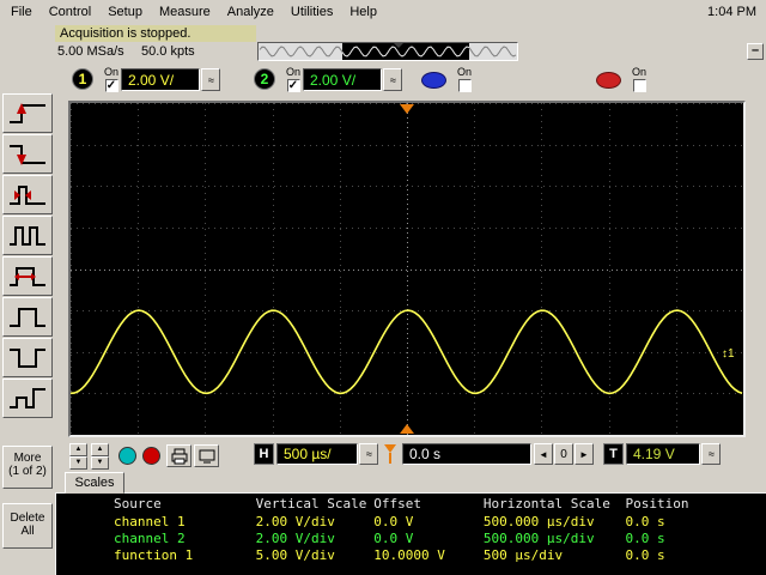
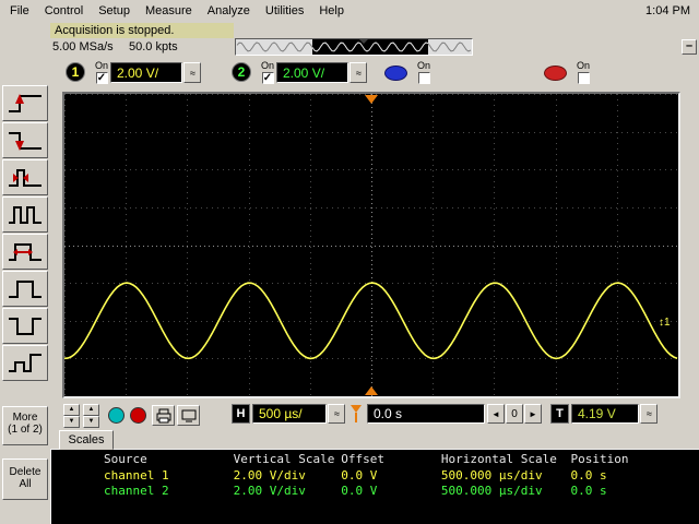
  File
  Control
  Setup
  Measure
  Analyze
  Utilities
  Help
  1:04 PM
  Acquisition is stopped.
  5.00 MSa/s
  50.0 kpts
  –
  1
  On
  ✓
  2.00 V/
  ≈
  2
  On
  ✓
  2.00 V/
  ≈
  On
  On
  More
  (1 of 2)
  Delete
  All
  ↕1
  H
  500 µs/
  ≈
  0.0 s
  ◄
  0
  ►
  T
  4.19 V
  ≈
  Scales
  Source Vertical Scale Offset Horizontal Scale Position
  channel 1 2.00 V/div 0.0 V 500.000 µs/div 0.0 s
  channel 2 2.00 V/div 0.0 V 500.000 µs/div 0.0 s
- function 1 5.00 V/div 10.0000 V 500 µs/div 0.0 s
